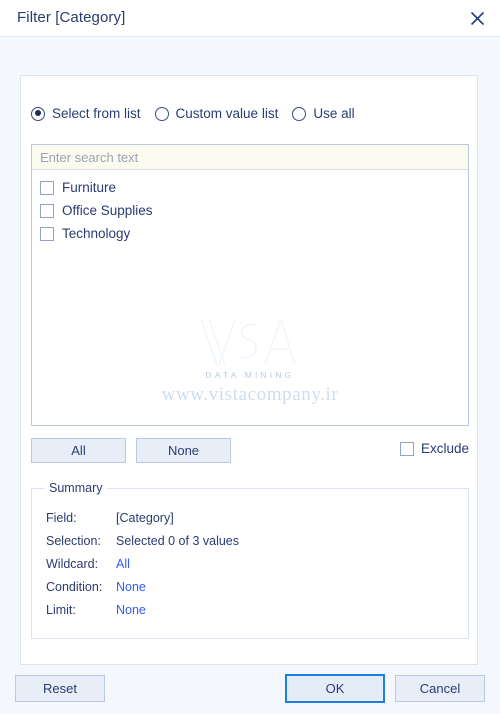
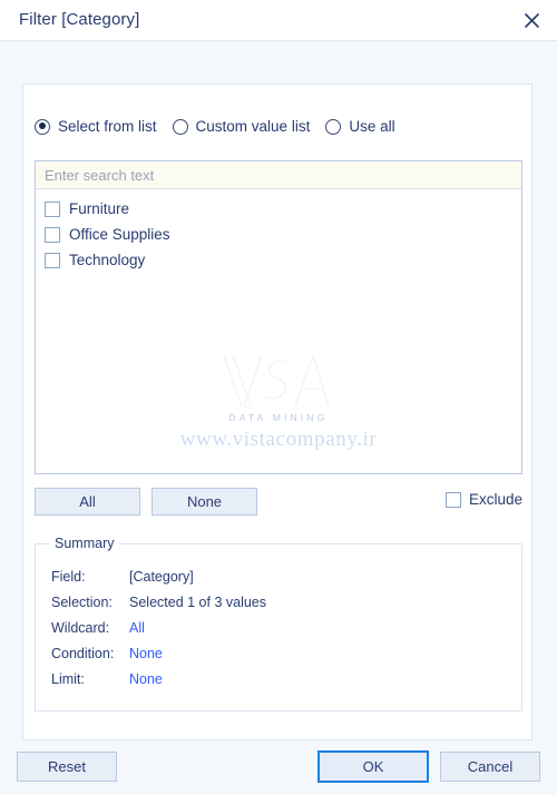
  Filter [Category]
  Select from list
  Custom value list
  Use all
  Enter search text
  Furniture
  Office Supplies
  Technology
  DATA MINING
  www.vistacompany.ir
  All
  None
  Exclude
  Summary
  Field:
  [Category]
  Selection:
- Selected 0 of 3 values
+ Selected 1 of 3 values
  Wildcard:
  All
  Condition:
  None
  Limit:
  None
  Reset
  OK
  Cancel
